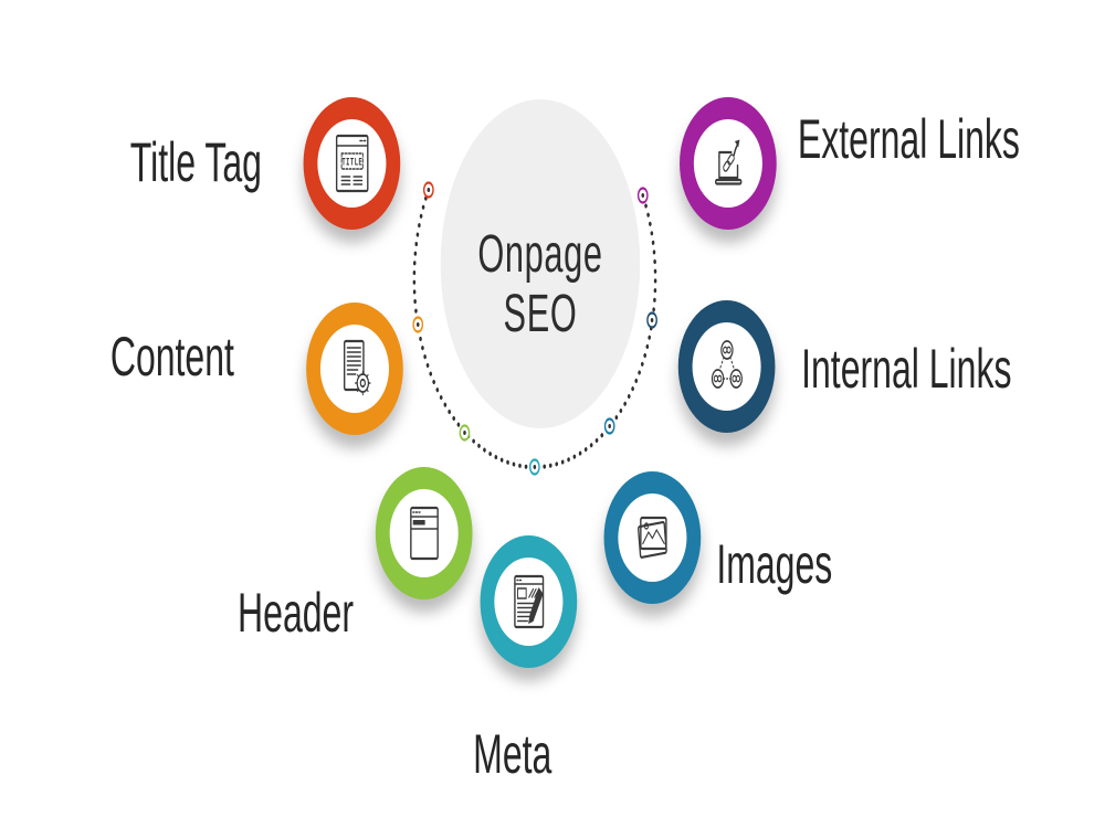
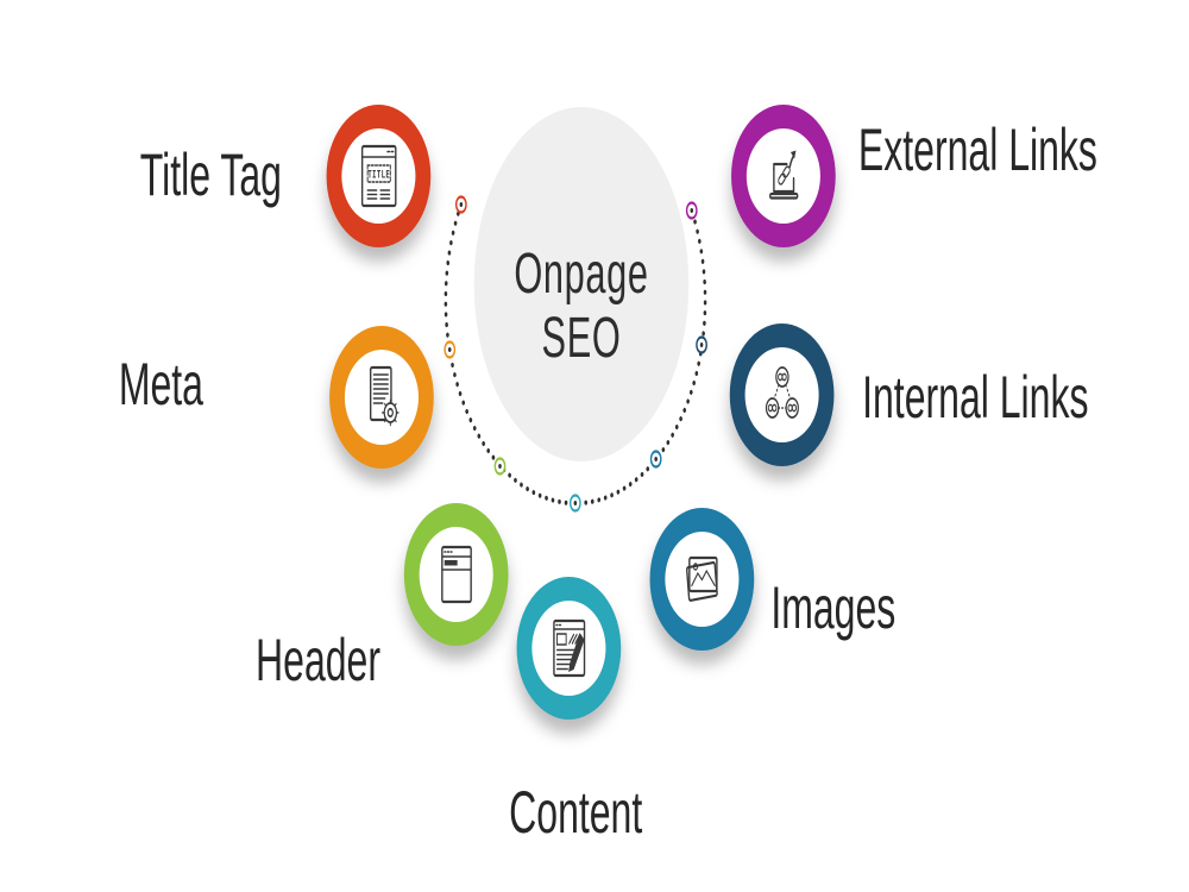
  Onpage
  SEO
  TITLE
  Title Tag
- Content
+ Meta
  Header
- Meta
+ Content
  Images
  Internal Links
  External Links
